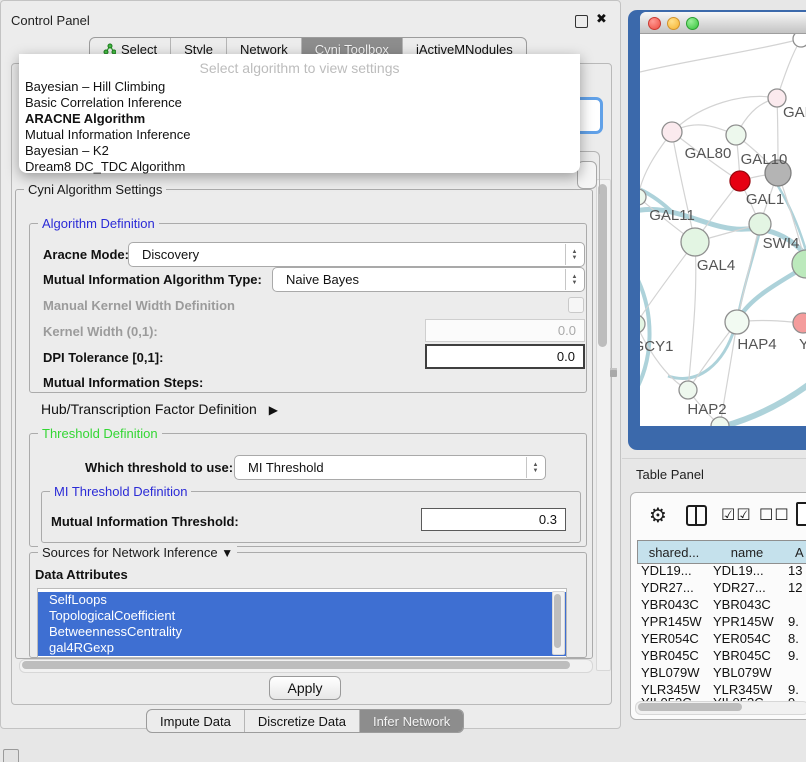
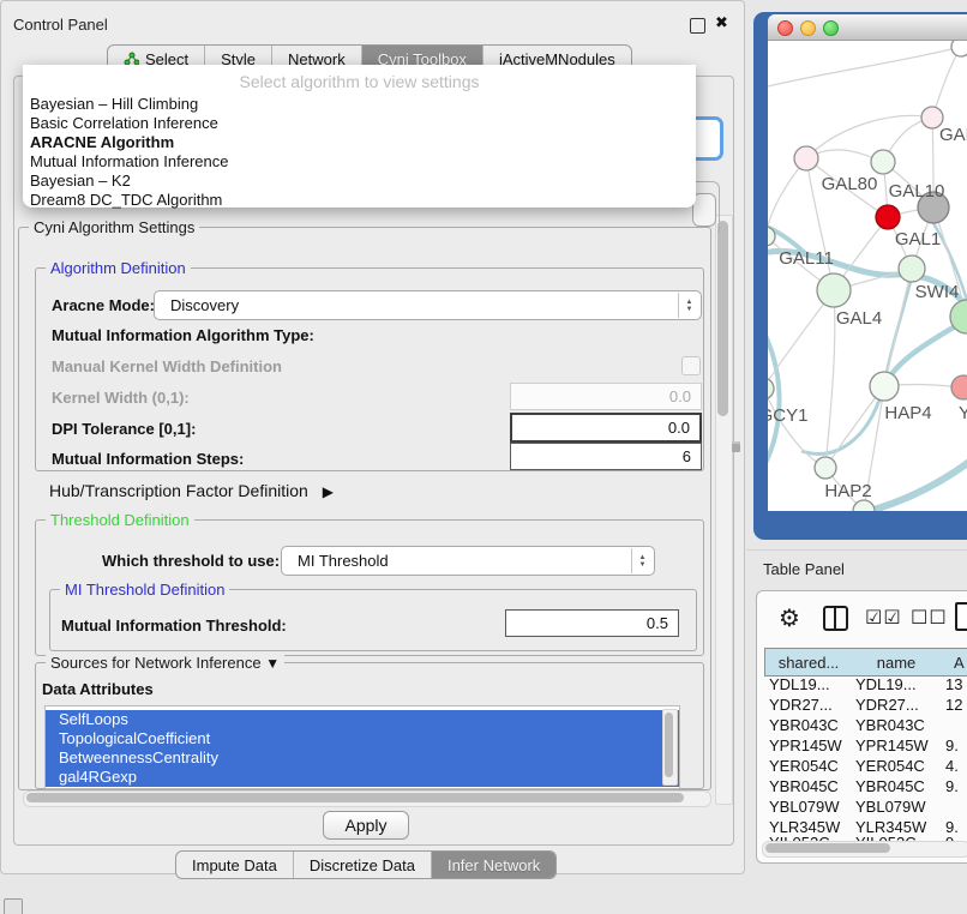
  Control Panel
  ✖
  Select
  Style
  Network
  Cyni Toolbox
  jActiveMNodules
  Select algorithm to view settings
  Bayesian – Hill Climbing
  Basic Correlation Inference
  ARACNE Algorithm
  Mutual Information Inference
  Bayesian – K2
  Dream8 DC_TDC Algorithm
  Cyni Algorithm Settings
  Algorithm Definition
  Aracne Mode:
  Discovery
  Mutual Information Algorithm Type:
- Naive Bayes
  Manual Kernel Width Definition
  Kernel Width (0,1):
  0.0
  DPI Tolerance [0,1]:
  0.0
  Mutual Information Steps:
+ 6
  Hub/Transcription Factor Definition ▶
  Threshold Definition
  Which threshold to use:
  MI Threshold
  MI Threshold Definition
  Mutual Information Threshold:
- 0.3
+ 0.5
  Sources for Network Inference ▼
  Data Attributes
  SelfLoops
  TopologicalCoefficient
  BetweennessCentrality
  gal4RGexp
  Apply
  Impute Data
  Discretize Data
  Infer Network
  GAL80
  GAL10
  GAL1
  GAL11
  SWI4
  GAL4
  HAP4
  Y
  CY1
  HAP2
  Table Panel
  ⚙
  ☑☑
  ☐☐
  shared...
  name
  A
  YDL19...
  YDL19...
  13
  YDR27...
  YDR27...
  12
  YBR043C
  YBR043C
  YPR145W
  YPR145W
  9.
  YER054C
  YER054C
- 8.
+ 4.
  YBR045C
  YBR045C
  9.
  YBL079W
  YBL079W
  YLR345W
  YLR345W
  9.
